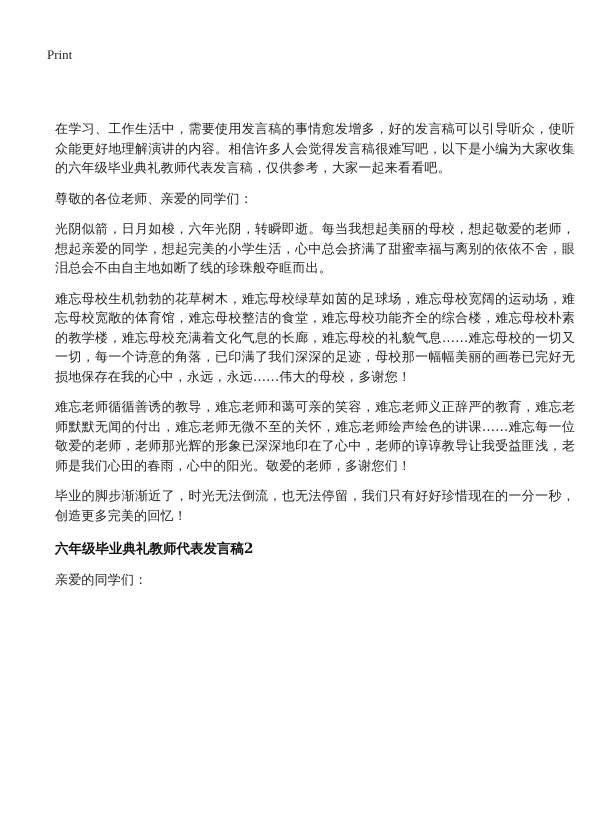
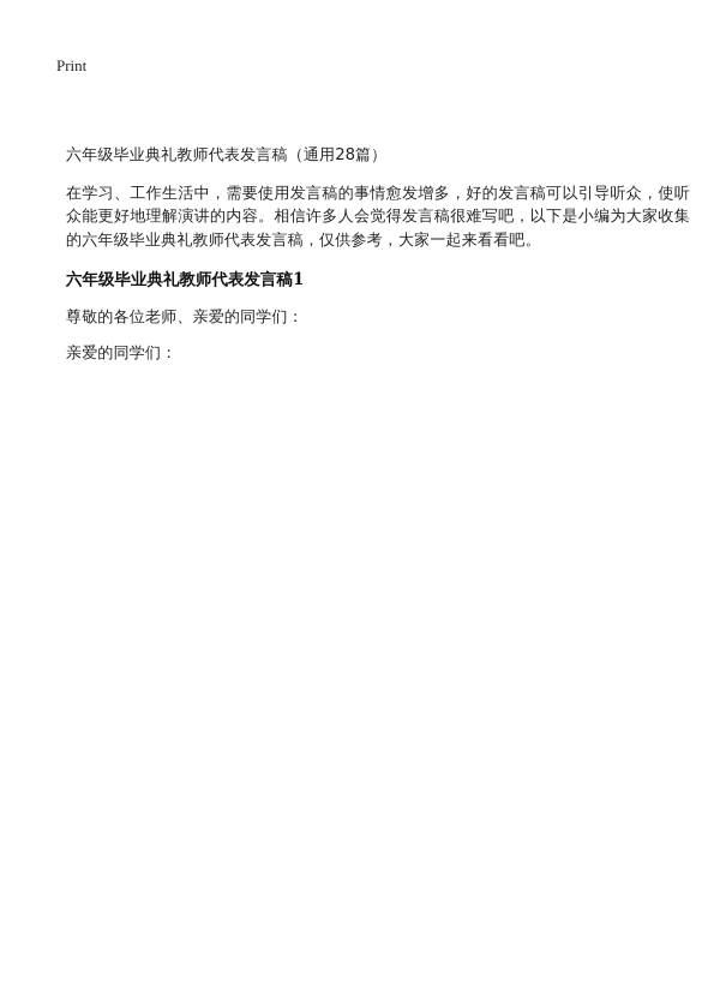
  Print
+ 六年级毕业典礼教师代表发言稿（通用28篇）
  在学习、工作生活中，需要使用发言稿的事情愈发增多，好的发言稿可以引导听众，使听众能更好地理解演讲的内容。相信许多人会觉得发言稿很难写吧，以下是小编为大家收集的六年级毕业典礼教师代表发言稿，仅供参考，大家一起来看看吧。
+ 六年级毕业典礼教师代表发言稿1
  尊敬的各位老师、亲爱的同学们：
- 光阴似箭，日月如梭，六年光阴，转瞬即逝。每当我想起美丽的母校，想起敬爱的老师，想起亲爱的同学，想起完美的小学生活，心中总会挤满了甜蜜幸福与离别的依依不舍，眼泪总会不由自主地如断了线的珍珠般夺眶而出。
- 难忘母校生机勃勃的花草树木，难忘母校绿草如茵的足球场，难忘母校宽阔的运动场，难忘母校宽敞的体育馆，难忘母校整洁的食堂，难忘母校功能齐全的综合楼，难忘母校朴素的教学楼，难忘母校充满着文化气息的长廊，难忘母校的礼貌气息……难忘母校的一切又一切，每一个诗意的角落，已印满了我们深深的足迹，母校那一幅幅美丽的画卷已完好无损地保存在我的心中，永远，永远……伟大的母校，多谢您！
- 难忘老师循循善诱的教导，难忘老师和蔼可亲的笑容，难忘老师义正辞严的教育，难忘老师默默无闻的付出，难忘老师无微不至的关怀，难忘老师绘声绘色的讲课……难忘每一位敬爱的老师，老师那光辉的形象已深深地印在了心中，老师的谆谆教导让我受益匪浅，老师是我们心田的春雨，心中的阳光。敬爱的老师，多谢您们！
- 毕业的脚步渐渐近了，时光无法倒流，也无法停留，我们只有好好珍惜现在的一分一秒，创造更多完美的回忆！
- 六年级毕业典礼教师代表发言稿2
  亲爱的同学们：
